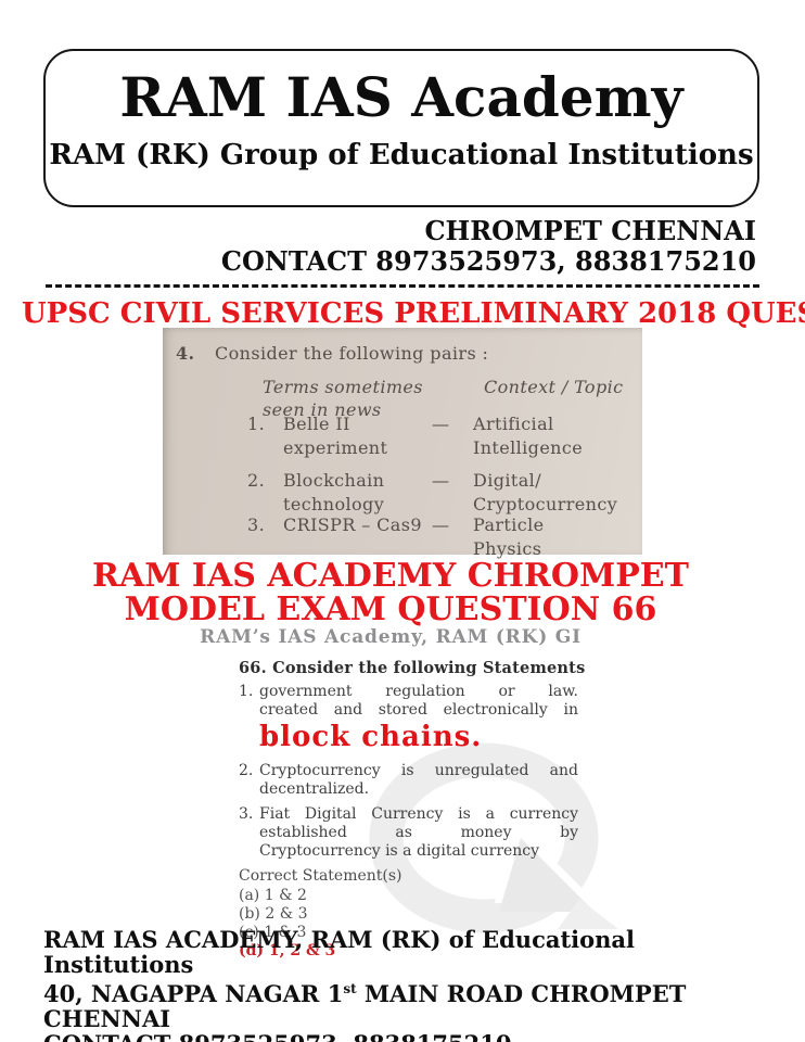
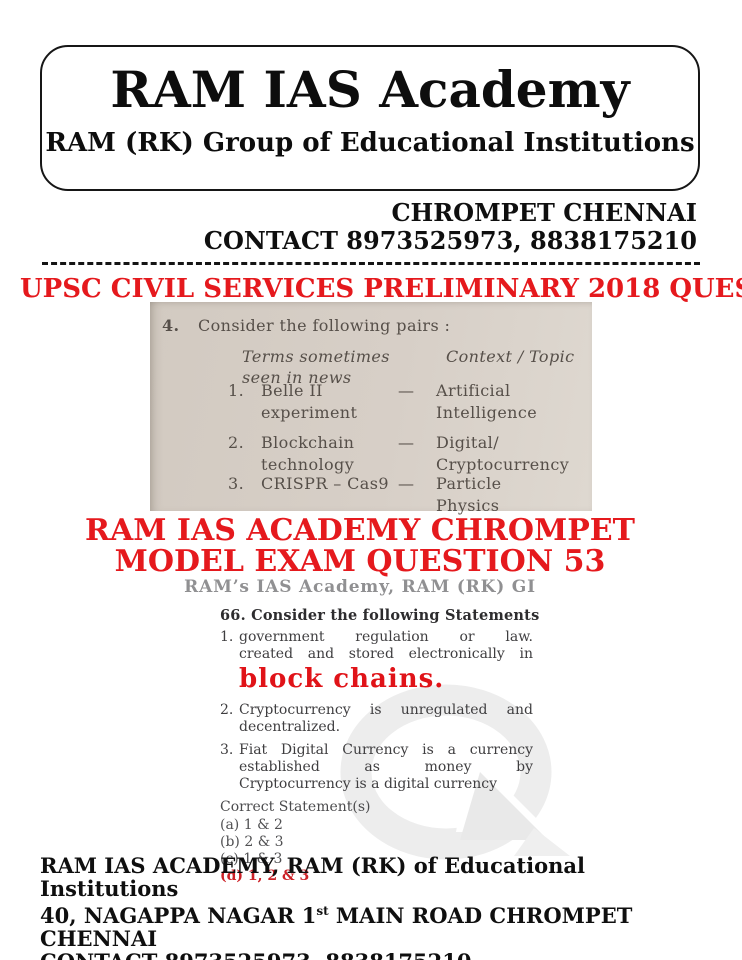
  RAM IAS Academy
  RAM (RK) Group of Educational Institutions
  CHROMPET CHENNAI
  CONTACT 8973525973, 8838175210
  UPSC CIVIL SERVICES PRELIMINARY 2018 QUE
  4.
  Consider the following pairs :
  Terms sometimes
  seen in news
  Context / Topic
  1.
  Belle II
  experiment
  —
  Artificial
  Intelligence
  2.
  Blockchain
  technology
  —
  Digital/
  Cryptocurrency
  3.
  CRISPR – Cas9
  —
  Particle
  Physics
  RAM IAS ACADEMY CHROMPET
- MODEL EXAM QUESTION 66
+ MODEL EXAM QUESTION 53
  RAM’s IAS Academy, RAM (RK) GI
  66. Consider the following Statements
  1.
  government regulation or law.
  created and stored electronically in
  block chains.
  2.
  Cryptocurrency is unregulated and
  decentralized.
  3.
  Fiat Digital Currency is a currency
  established as money by
  Cryptocurrency is a digital currency
  Correct Statement(s)
  (a) 1 & 2
  (b) 2 & 3
  (c) 1 & 3
  (d) 1, 2 & 3
  RAM IAS ACADEMY, RAM (RK) of Educational Institutions
  40, NAGAPPA NAGAR 1st MAIN ROAD CHROMPET CHENNAI
